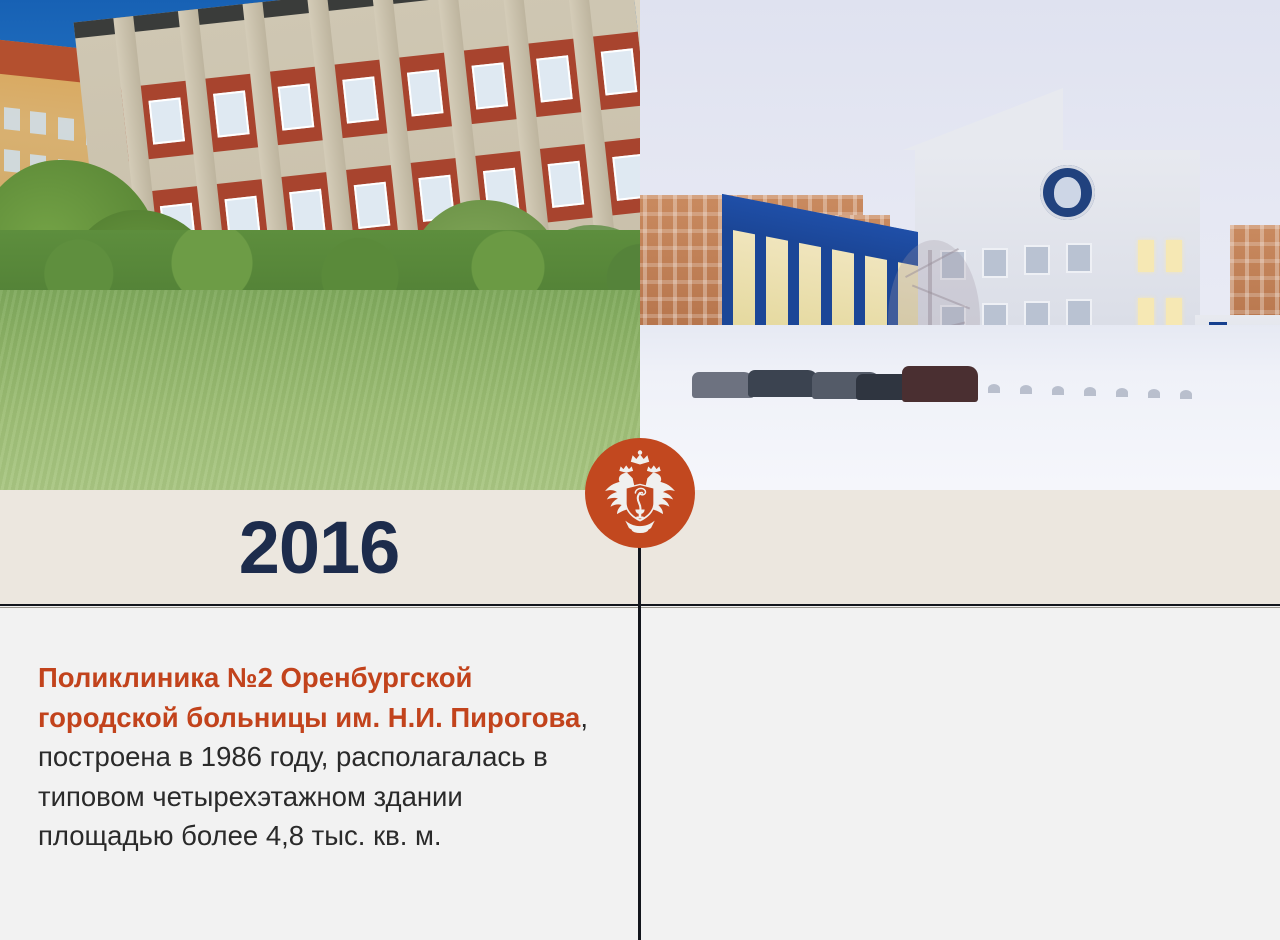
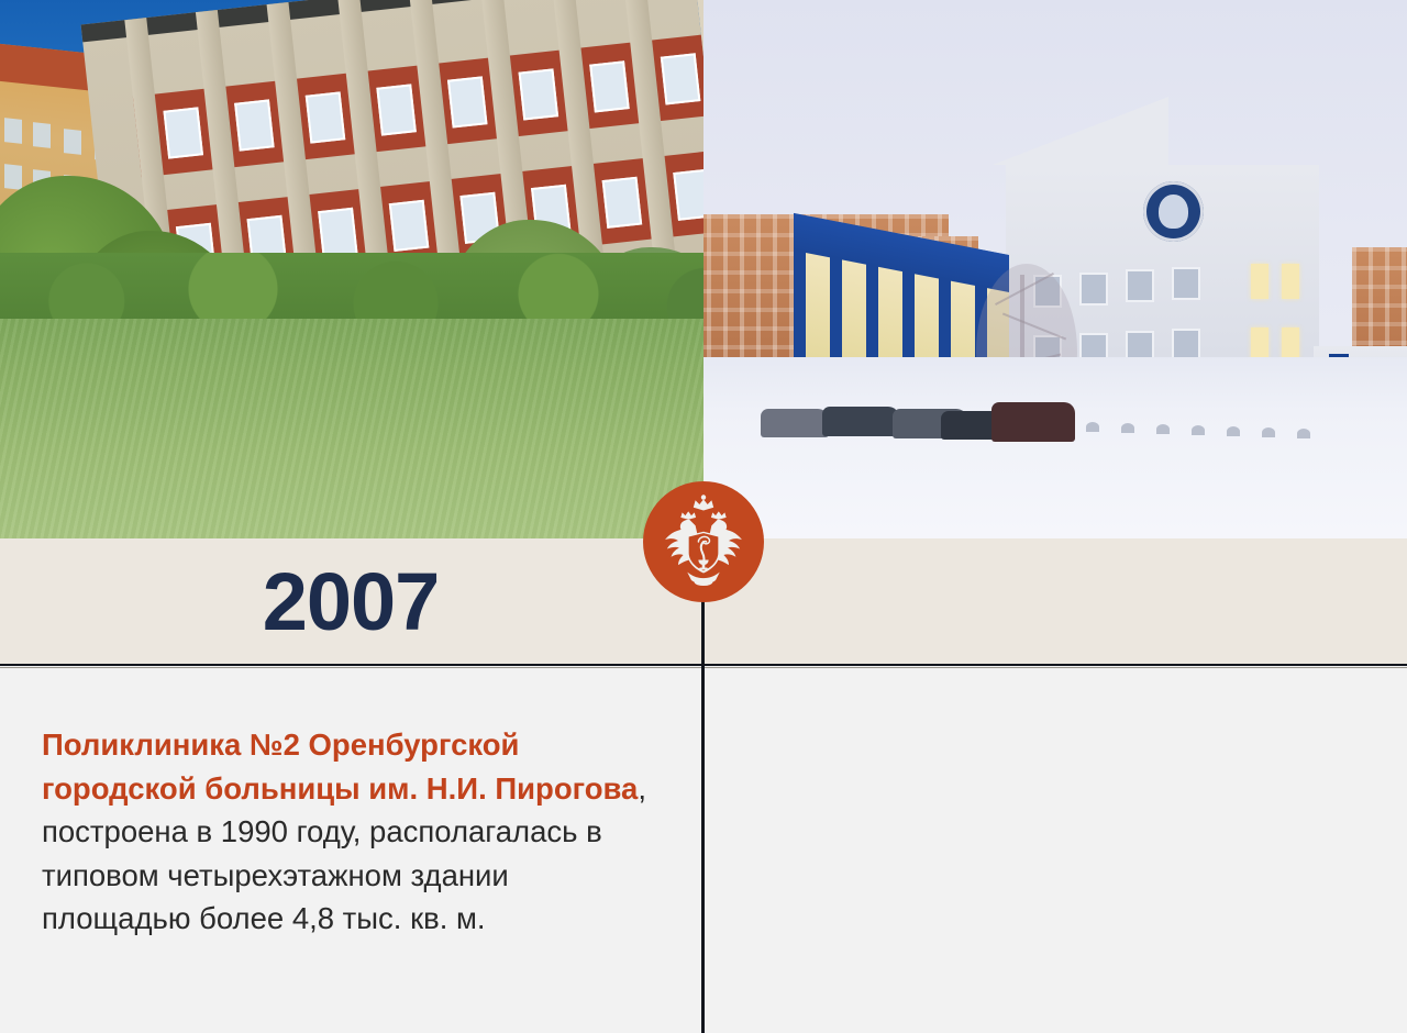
- 2016
+ 2007
- Поликлиника №2 Оренбургской городской больницы им. Н.И. Пирогова, построена в 1986 году, располагалась в типовом четырехэтажном здании площадью более 4,8 тыс. кв. м.
+ Поликлиника №2 Оренбургской городской больницы им. Н.И. Пирогова, построена в 1990 году, располагалась в типовом четырехэтажном здании площадью более 4,8 тыс. кв. м.
